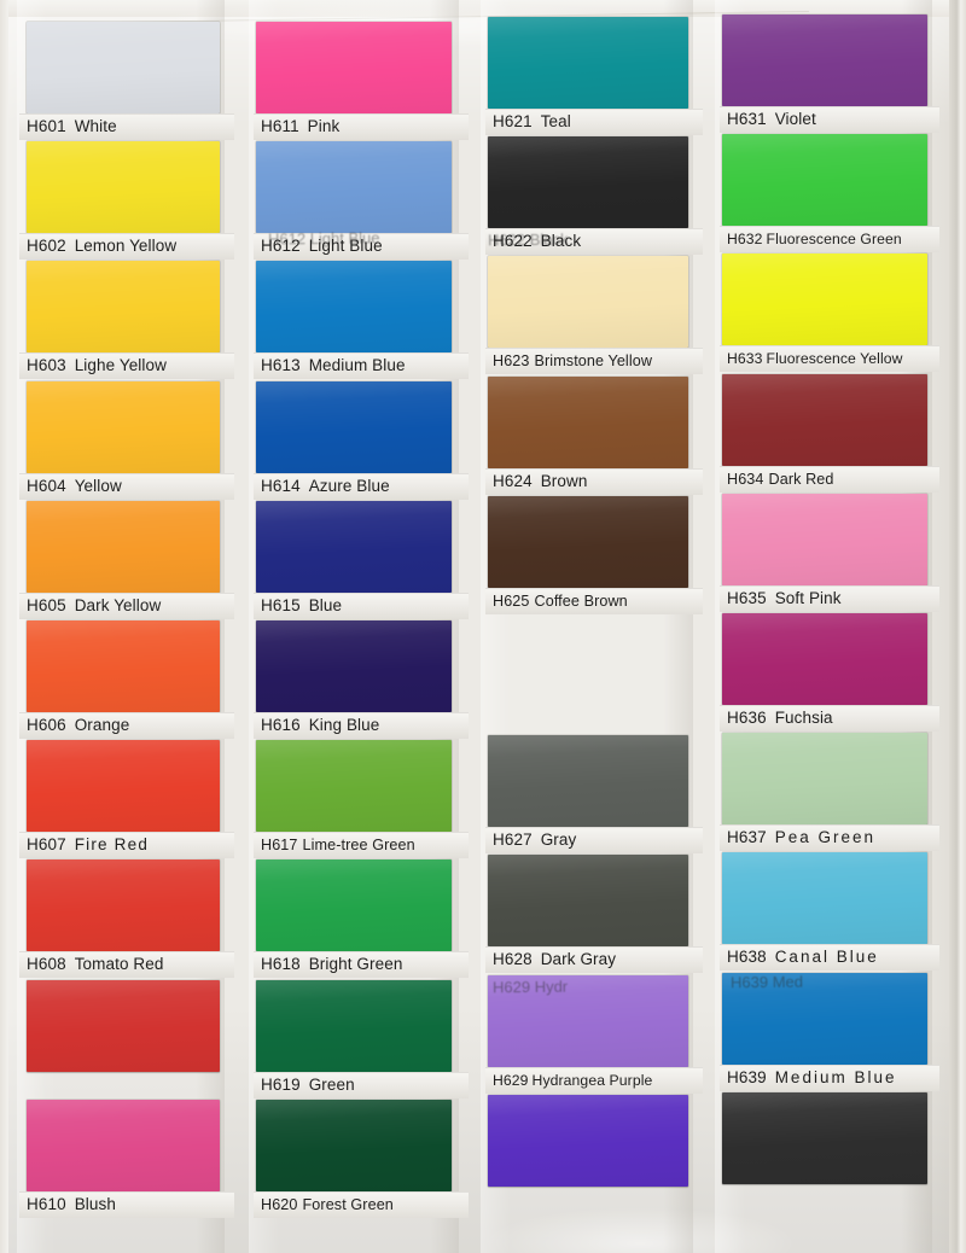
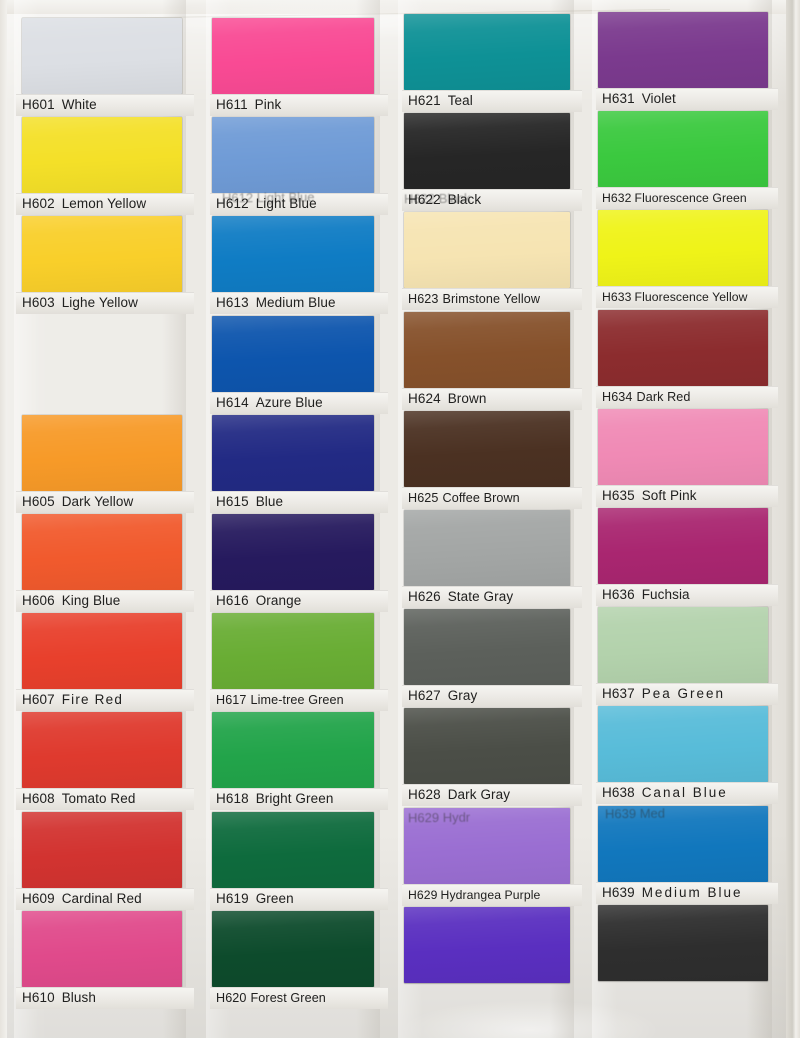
  H601 White
  H602 Lemon Yellow
  H603 Lighe Yellow
- H604 Yellow
  H605 Dark Yellow
- H606 Orange
+ H606 King Blue
  H607 Fire Red
  H608 Tomato Red
+ H609 Cardinal Red
  H610 Blush
  H611 Pink
  H612 Light Blue
  H613 Medium Blue
  H614 Azure Blue
  H615 Blue
- H616 King Blue
+ H616 Orange
  H617 Lime-tree Green
  H618 Bright Green
  H619 Green
  H620 Forest Green
  H621 Teal
  H622 Black
  H623 Brimstone Yellow
  H624 Brown
  H625 Coffee Brown
+ H626 State Gray
  H627 Gray
  H628 Dark Gray
  H629 Hydrangea Purple
  H631 Violet
  H632 Fluorescence Green
  H633 Fluorescence Yellow
  H634 Dark Red
  H635 Soft Pink
  H636 Fuchsia
  H637 Pea Green
  H638 Canal Blue
  H639 Medium Blue
  H612 Light Blue
  H622 Black
  H629 Hydr
  H639 Med
